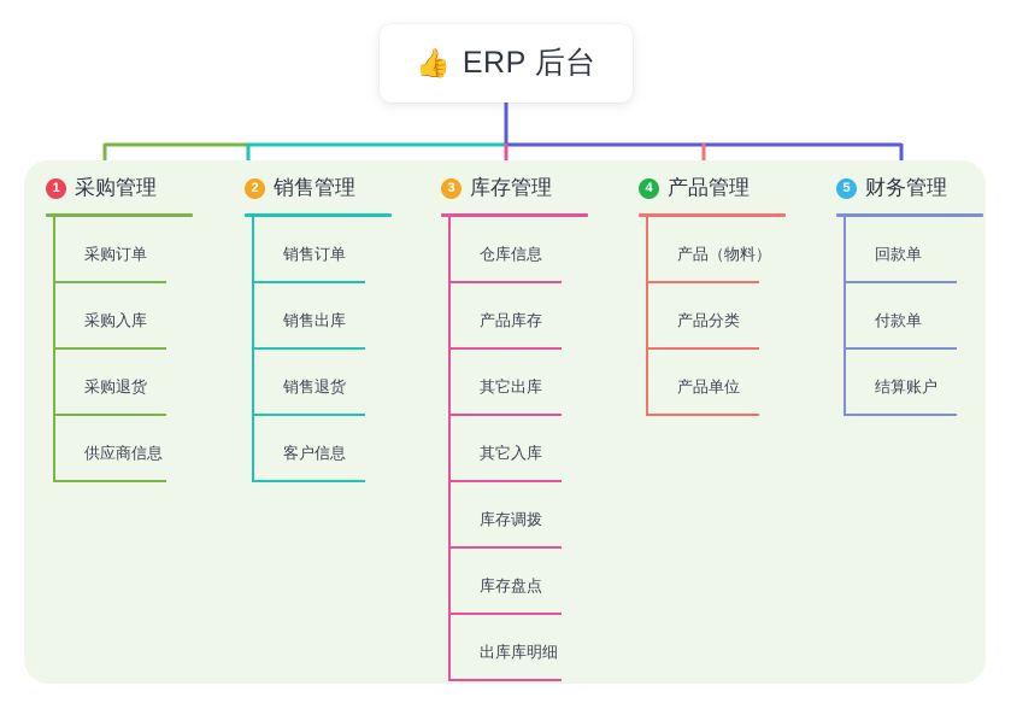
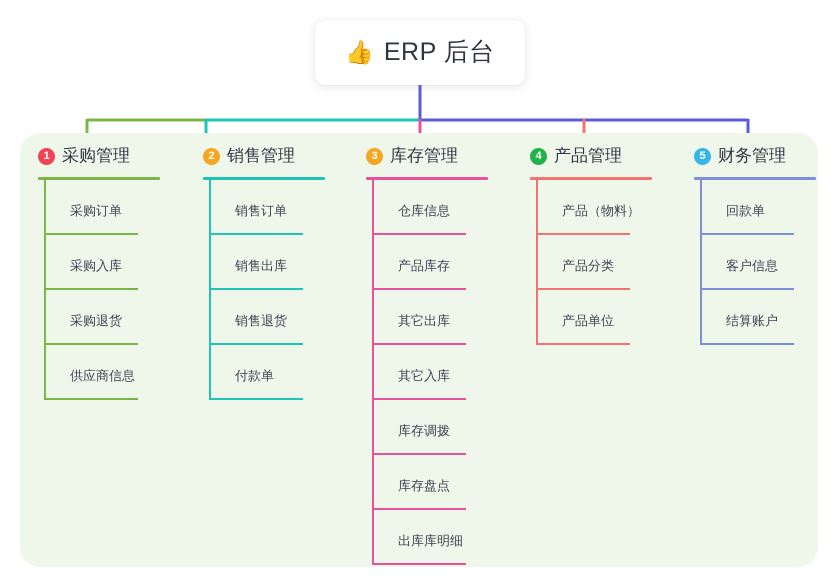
  👍
  ERP 后台
  1
  采购管理
  采购订单
  采购入库
  采购退货
  供应商信息
  2
  销售管理
  销售订单
  销售出库
  销售退货
- 客户信息
+ 付款单
  3
  库存管理
  仓库信息
  产品库存
  其它出库
  其它入库
  库存调拨
  库存盘点
  出库库明细
  4
  产品管理
  产品（物料）
  产品分类
  产品单位
  5
  财务管理
  回款单
- 付款单
+ 客户信息
  结算账户
